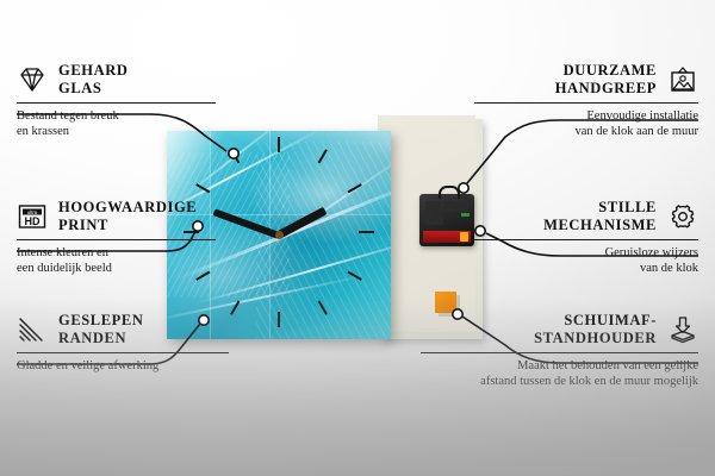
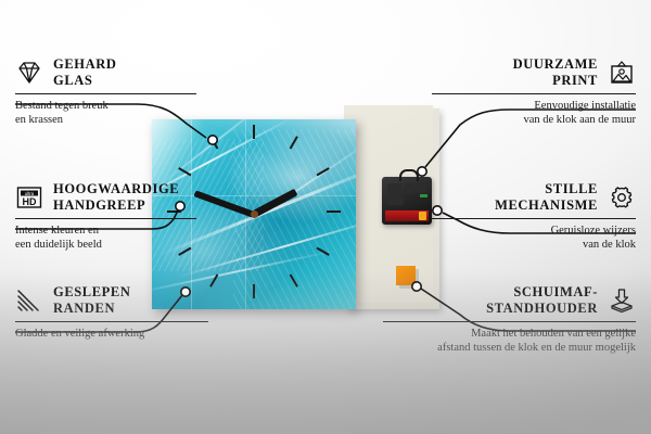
  GEHARD
  GLAS
  Bestand tegen breuk
  en krassen
  HD
  HOOGWAARDIGE
- PRINT
+ HANDGREEP
  Intense kleuren en
  een duidelijk beeld
  DUURZAME
- HANDGREEP
+ PRINT
  Eenvoudige installatie
  van de klok aan de muur
  STILLE
  MECHANISME
  Geruisloze wijzers
  van de klok
